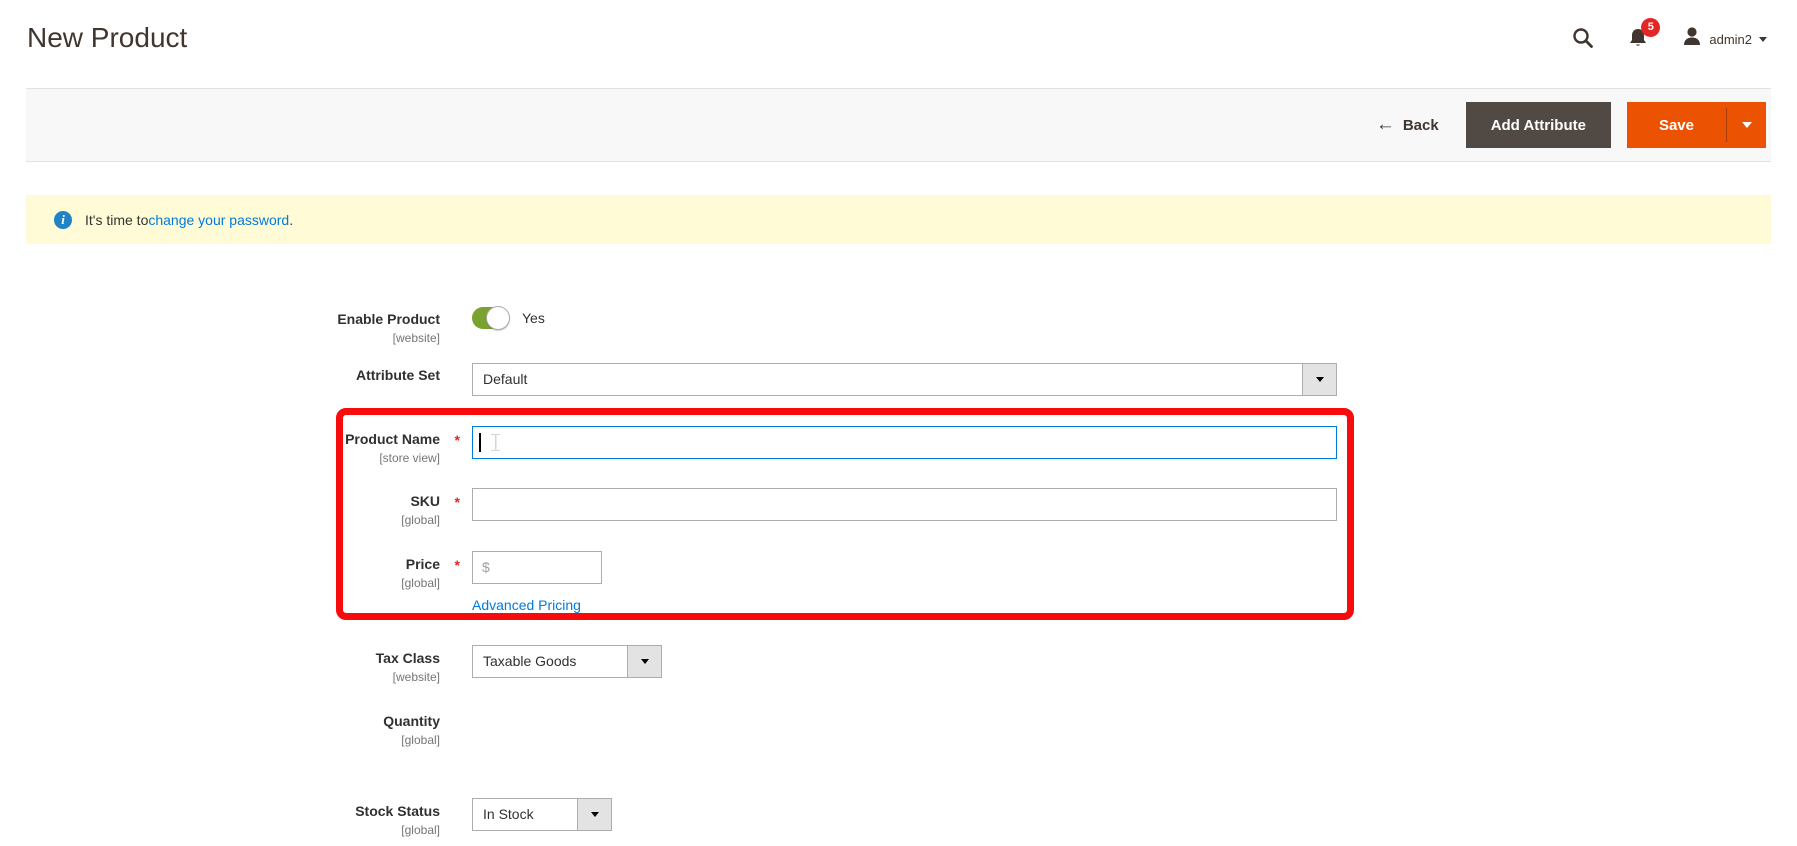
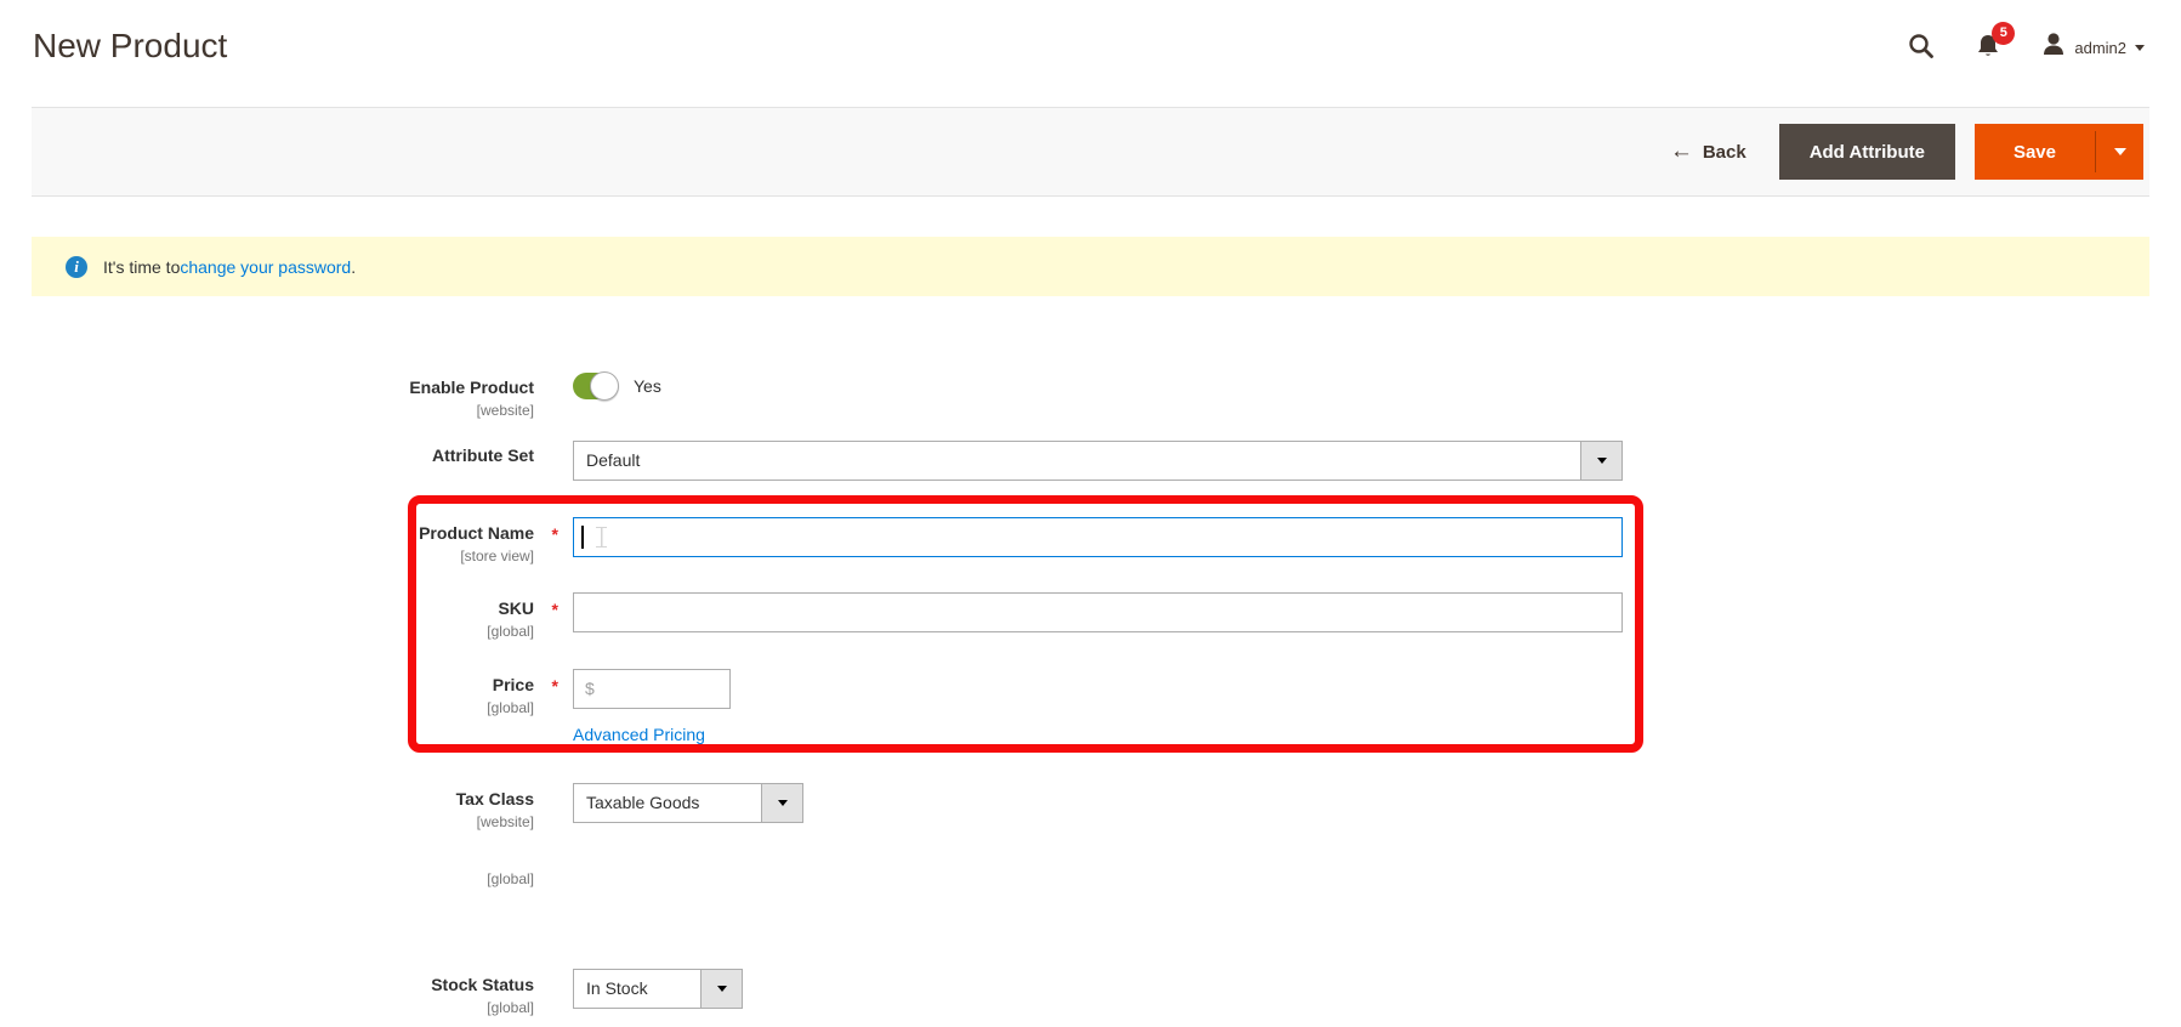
  New Product
  5
  admin2
  ←
  Back
  Add Attribute
  Save
  i
  It's time to
  change your password
  .
  Enable Product
  [website]
  Yes
  Attribute Set
  Default
  Product Name
  [store view]
  *
  SKU
  [global]
  *
  Price
  [global]
  *
  $
  Advanced Pricing
  Tax Class
  [website]
  Taxable Goods
- Quantity
  [global]
  Stock Status
  [global]
  In Stock
